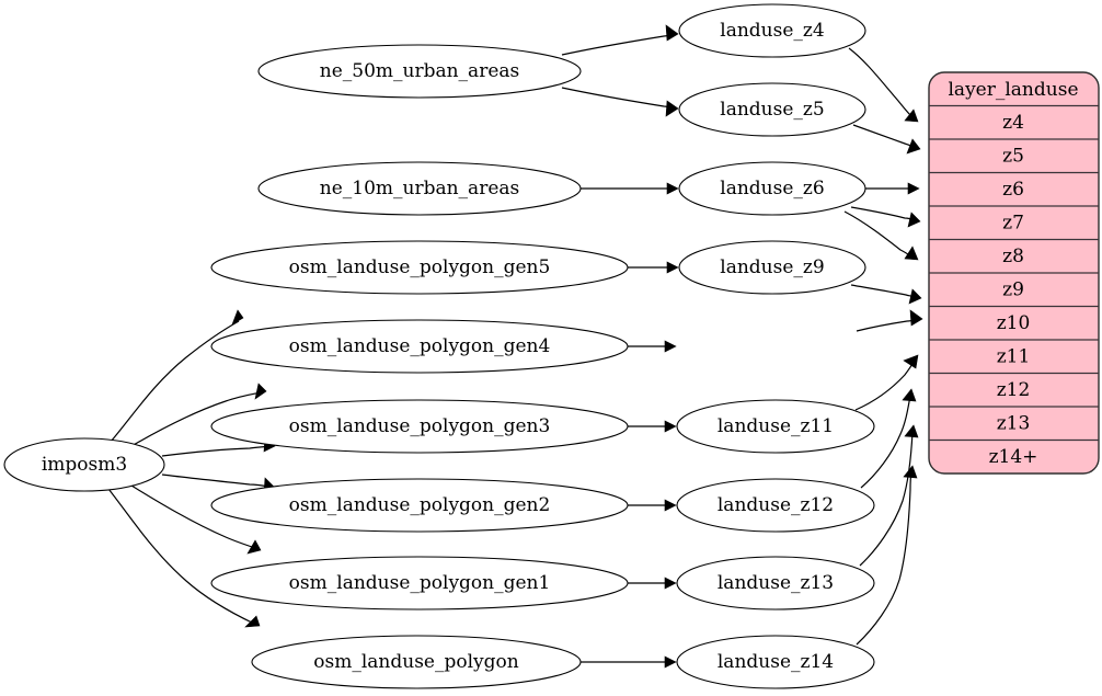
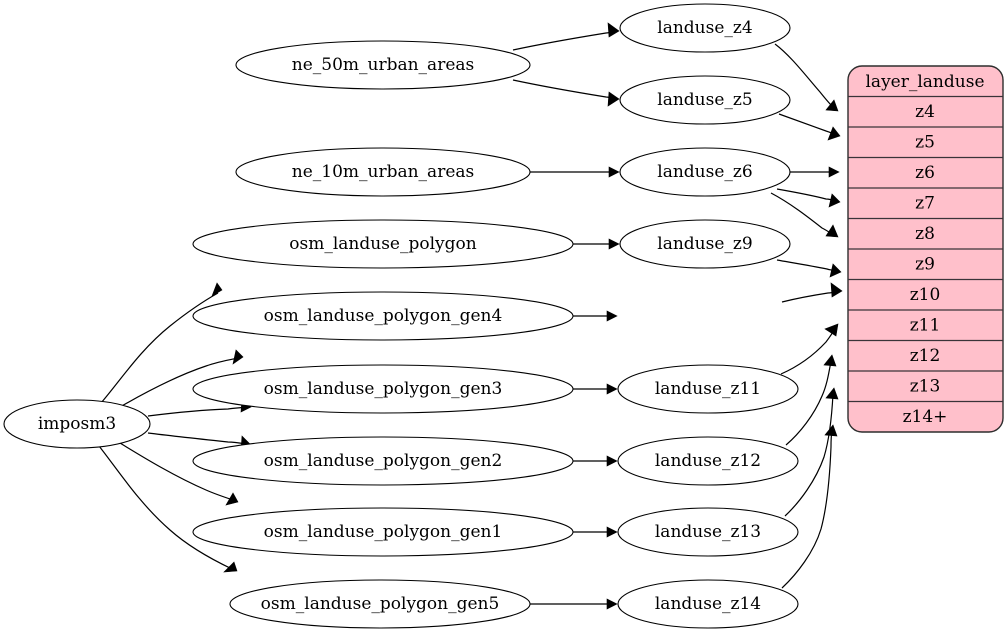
  imposm3
  ne_50m_urban_areas
  ne_10m_urban_areas
- osm_landuse_polygon_gen5
+ osm_landuse_polygon
  osm_landuse_polygon_gen4
  osm_landuse_polygon_gen3
  osm_landuse_polygon_gen2
  osm_landuse_polygon_gen1
- osm_landuse_polygon
+ osm_landuse_polygon_gen5
  landuse_z4
  landuse_z5
  landuse_z6
  landuse_z9
  landuse_z11
  landuse_z12
  landuse_z13
  landuse_z14
  layer_landuse
  z4
  z5
  z6
  z7
  z8
  z9
  z10
  z11
  z12
  z13
  z14+
